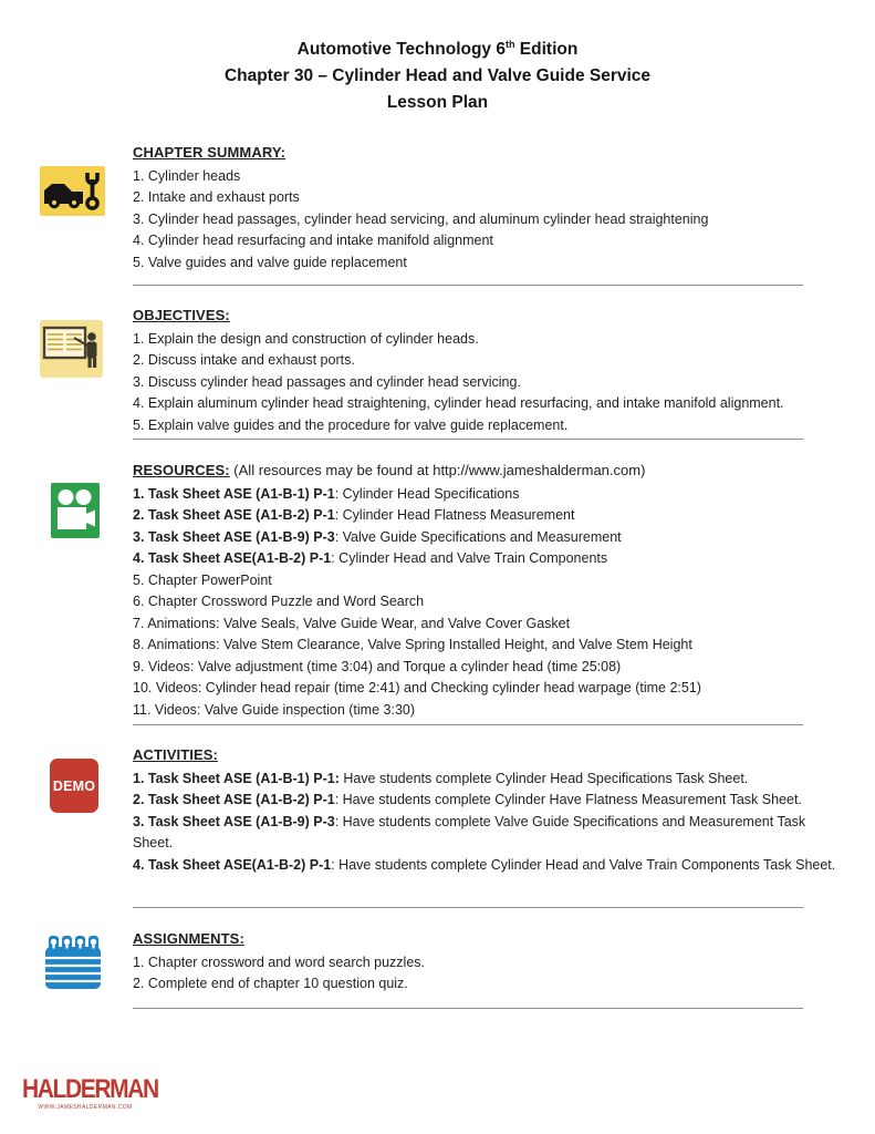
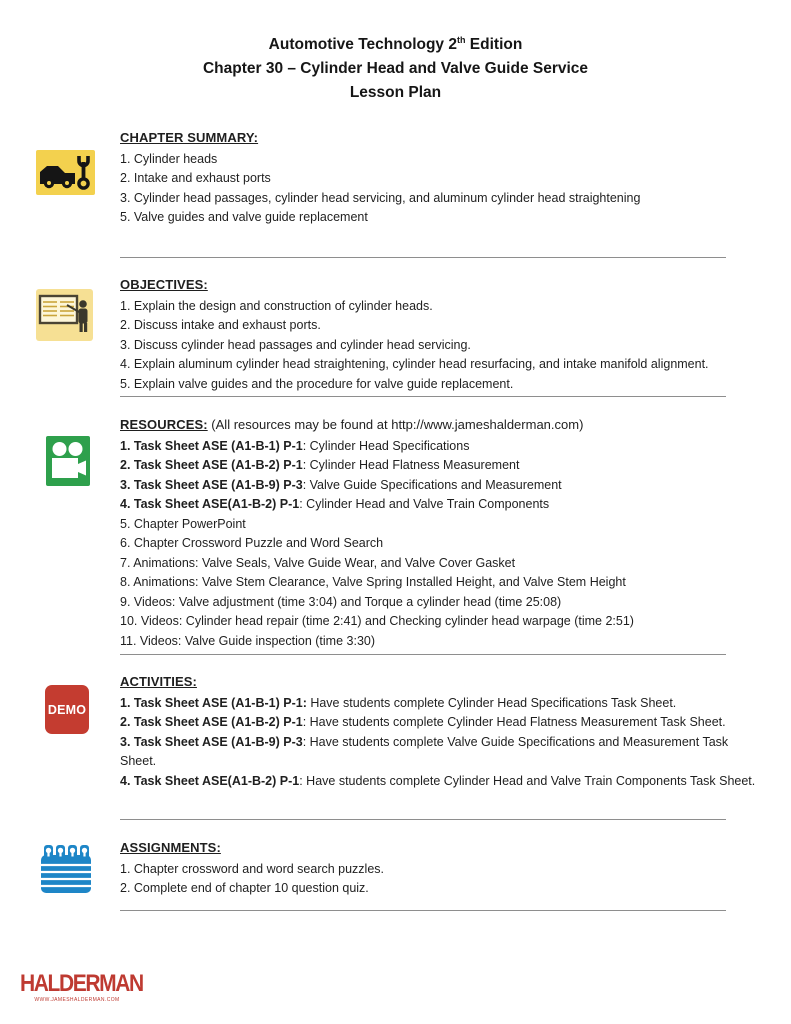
- Automotive Technology 6th Edition
+ Automotive Technology 2th Edition
  Chapter 30 – Cylinder Head and Valve Guide Service
  Lesson Plan
  DEMO
  CHAPTER SUMMARY:
  1. Cylinder heads
  2. Intake and exhaust ports
  3. Cylinder head passages, cylinder head servicing, and aluminum cylinder head straightening
- 4. Cylinder head resurfacing and intake manifold alignment
  5. Valve guides and valve guide replacement
  OBJECTIVES:
  1. Explain the design and construction of cylinder heads.
  2. Discuss intake and exhaust ports.
  3. Discuss cylinder head passages and cylinder head servicing.
  4. Explain aluminum cylinder head straightening, cylinder head resurfacing, and intake manifold alignment.
  5. Explain valve guides and the procedure for valve guide replacement.
  RESOURCES: (All resources may be found at http://www.jameshalderman.com)
  1. Task Sheet ASE (A1-B-1) P-1: Cylinder Head Specifications
  2. Task Sheet ASE (A1-B-2) P-1: Cylinder Head Flatness Measurement
  3. Task Sheet ASE (A1-B-9) P-3: Valve Guide Specifications and Measurement
  4. Task Sheet ASE(A1-B-2) P-1: Cylinder Head and Valve Train Components
  5. Chapter PowerPoint
  6. Chapter Crossword Puzzle and Word Search
  7. Animations: Valve Seals, Valve Guide Wear, and Valve Cover Gasket
  8. Animations: Valve Stem Clearance, Valve Spring Installed Height, and Valve Stem Height
  9. Videos: Valve adjustment (time 3:04) and Torque a cylinder head (time 25:08)
  10. Videos: Cylinder head repair (time 2:41) and Checking cylinder head warpage (time 2:51)
  11. Videos: Valve Guide inspection (time 3:30)
  ACTIVITIES:
  1. Task Sheet ASE (A1-B-1) P-1: Have students complete Cylinder Head Specifications Task Sheet.
- 2. Task Sheet ASE (A1-B-2) P-1: Have students complete Cylinder Have Flatness Measurement Task Sheet.
+ 2. Task Sheet ASE (A1-B-2) P-1: Have students complete Cylinder Head Flatness Measurement Task Sheet.
  3. Task Sheet ASE (A1-B-9) P-3: Have students complete Valve Guide Specifications and Measurement Task Sheet.
  4. Task Sheet ASE(A1-B-2) P-1: Have students complete Cylinder Head and Valve Train Components Task Sheet.
  ASSIGNMENTS:
  1. Chapter crossword and word search puzzles.
  2. Complete end of chapter 10 question quiz.
  HALDERMAN
